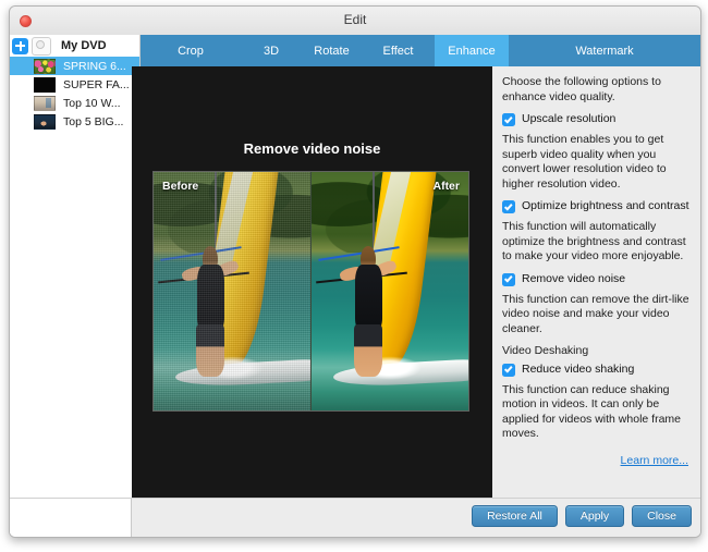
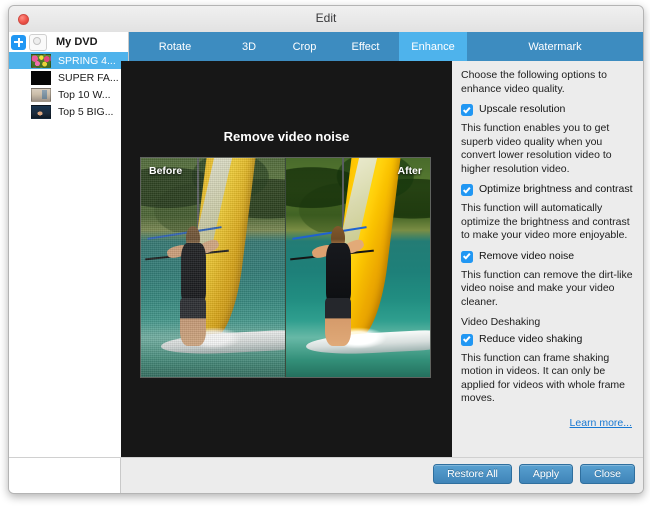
  Edit
  My DVD
- SPRING 6...
+ SPRING 4...
  SUPER FA...
  Top 10 W...
  Top 5 BIG...
- Crop
+ Rotate
  3D
- Rotate
+ Crop
  Effect
  Enhance
  Watermark
  Remove video noise
  Before
  After
  Choose the following options to enhance video quality.
  Upscale resolution
  This function enables you to get superb video quality when you convert lower resolution video to higher resolution video.
  Optimize brightness and contrast
  This function will automatically optimize the brightness and contrast to make your video more enjoyable.
  Remove video noise
  This function can remove the dirt-like video noise and make your video cleaner.
  Video Deshaking
  Reduce video shaking
- This function can reduce shaking motion in videos. It can only be applied for videos with whole frame moves.
+ This function can frame shaking motion in videos. It can only be applied for videos with whole frame moves.
  Learn more...
  Restore All
  Apply
  Close
